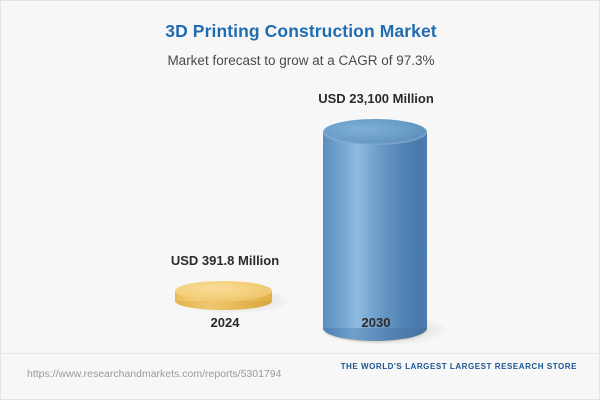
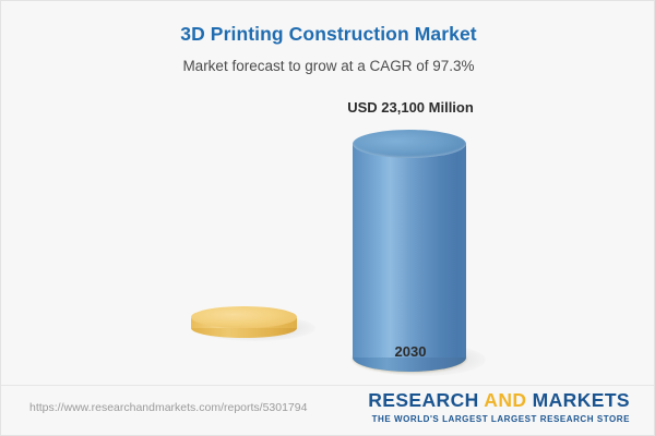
  3D Printing Construction Market
  Market forecast to grow at a CAGR of 97.3%
- USD 391.8 Million
- 2024
  USD 23,100 Million
  2030
  https://www.researchandmarkets.com/reports/5301794
+ RESEARCH AND MARKETS
  THE WORLD'S LARGEST LARGEST RESEARCH STORE
